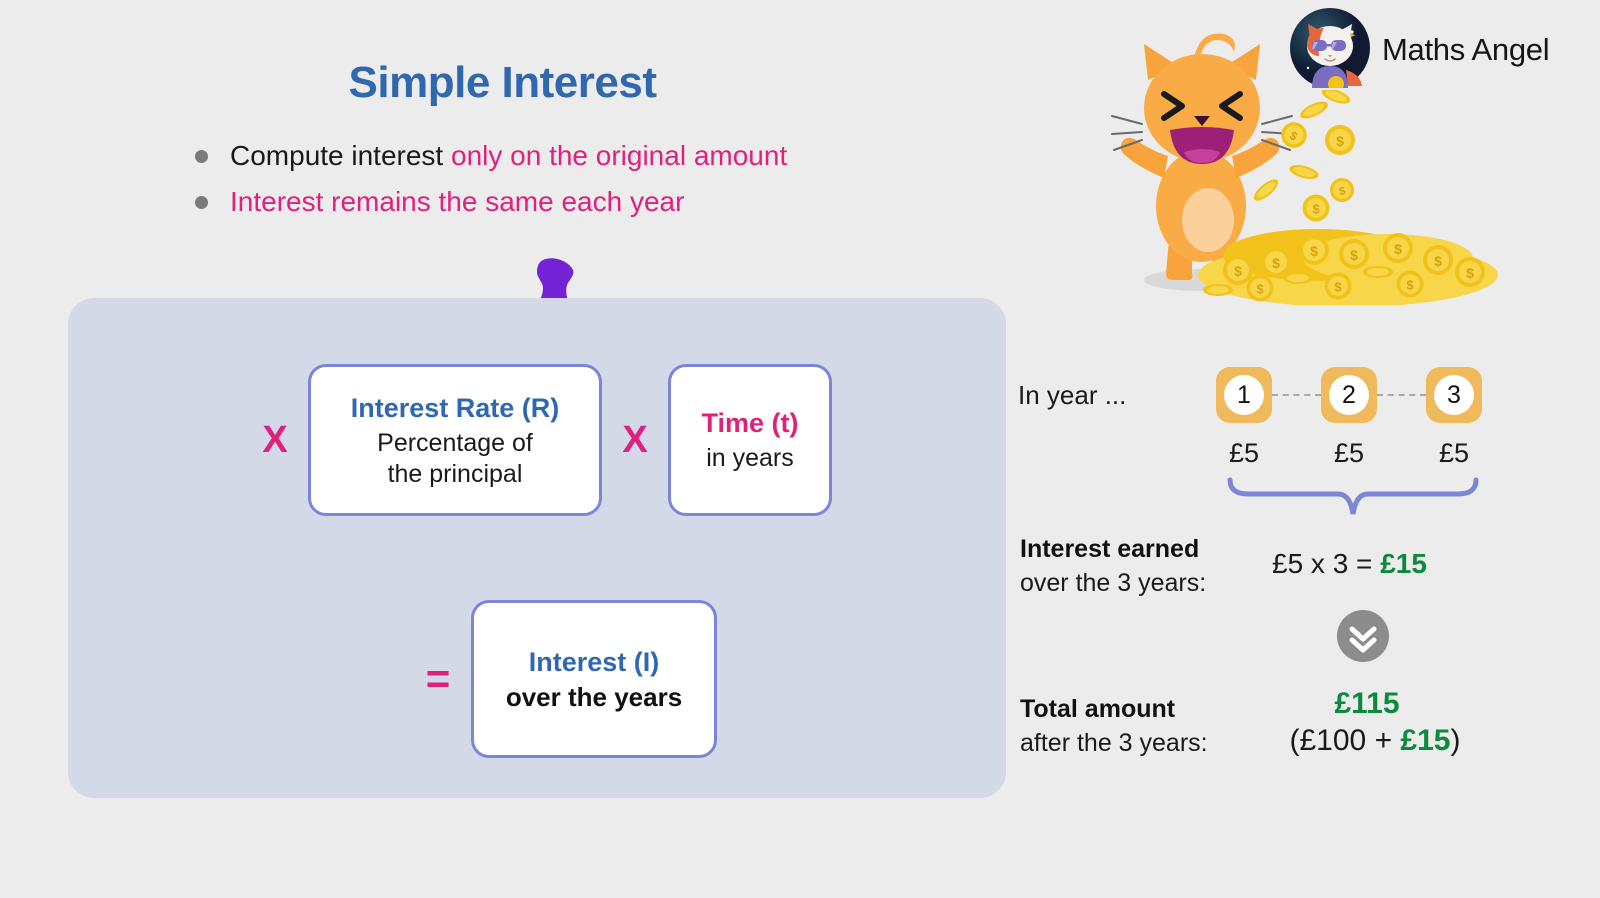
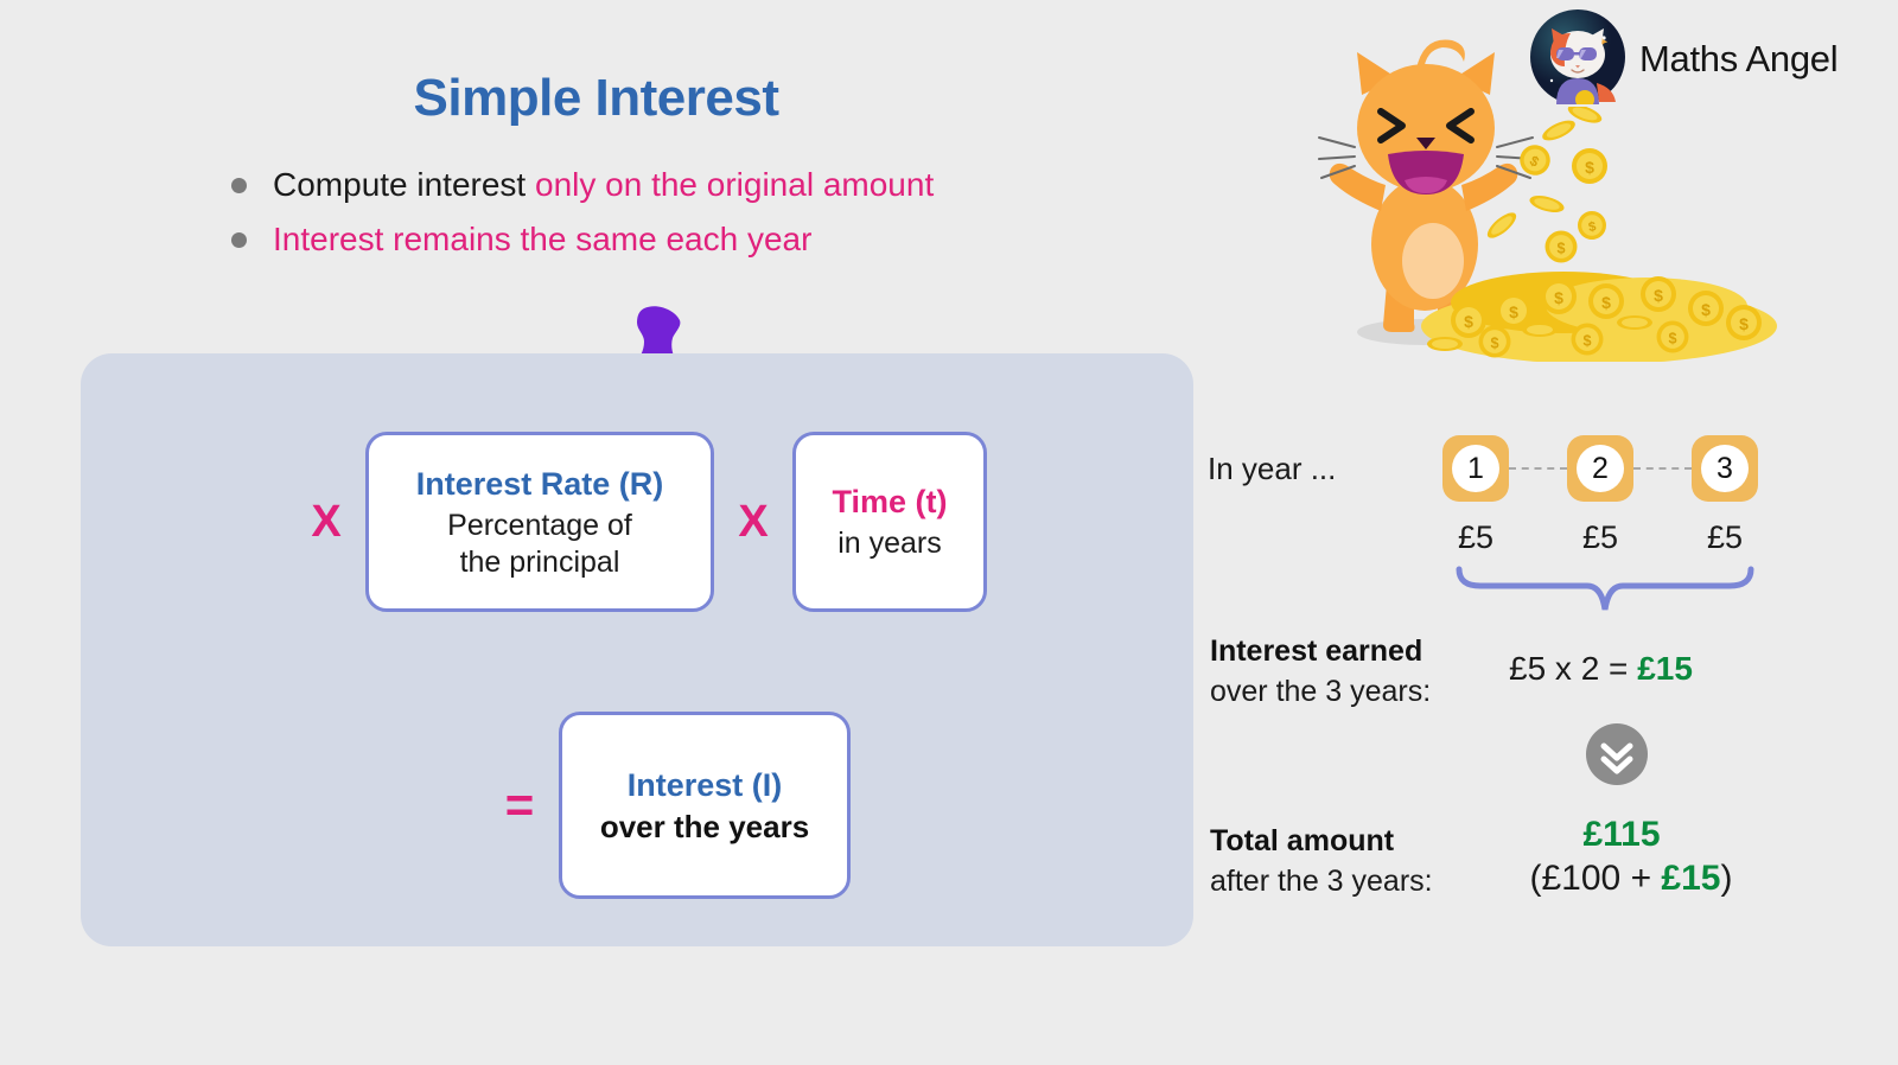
  Simple Interest
  Compute interest only on the original amount
  Interest remains the same each year
  X
  Interest Rate (R)
  Percentage of
  the principal
  X
  Time (t)
  in years
  =
  Interest (I)
  over the years
  Maths Angel
  In year ...
  1
  2
  3
  £5
  £5
  £5
  Interest earned
  over the 3 years:
- £5 x 3 = £15
+ £5 x 2 = £15
  Total amount
  after the 3 years:
  £115
  (£100 + £15)
